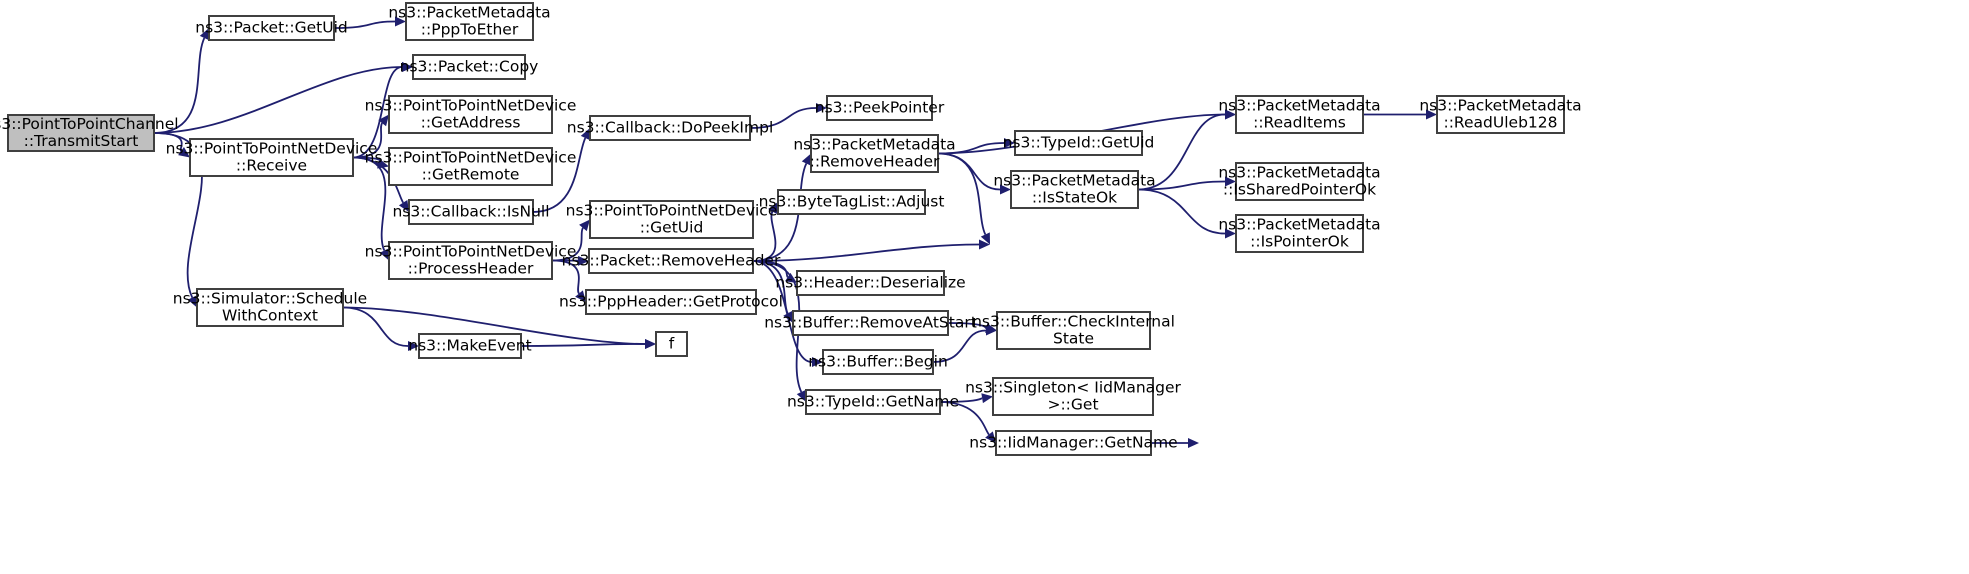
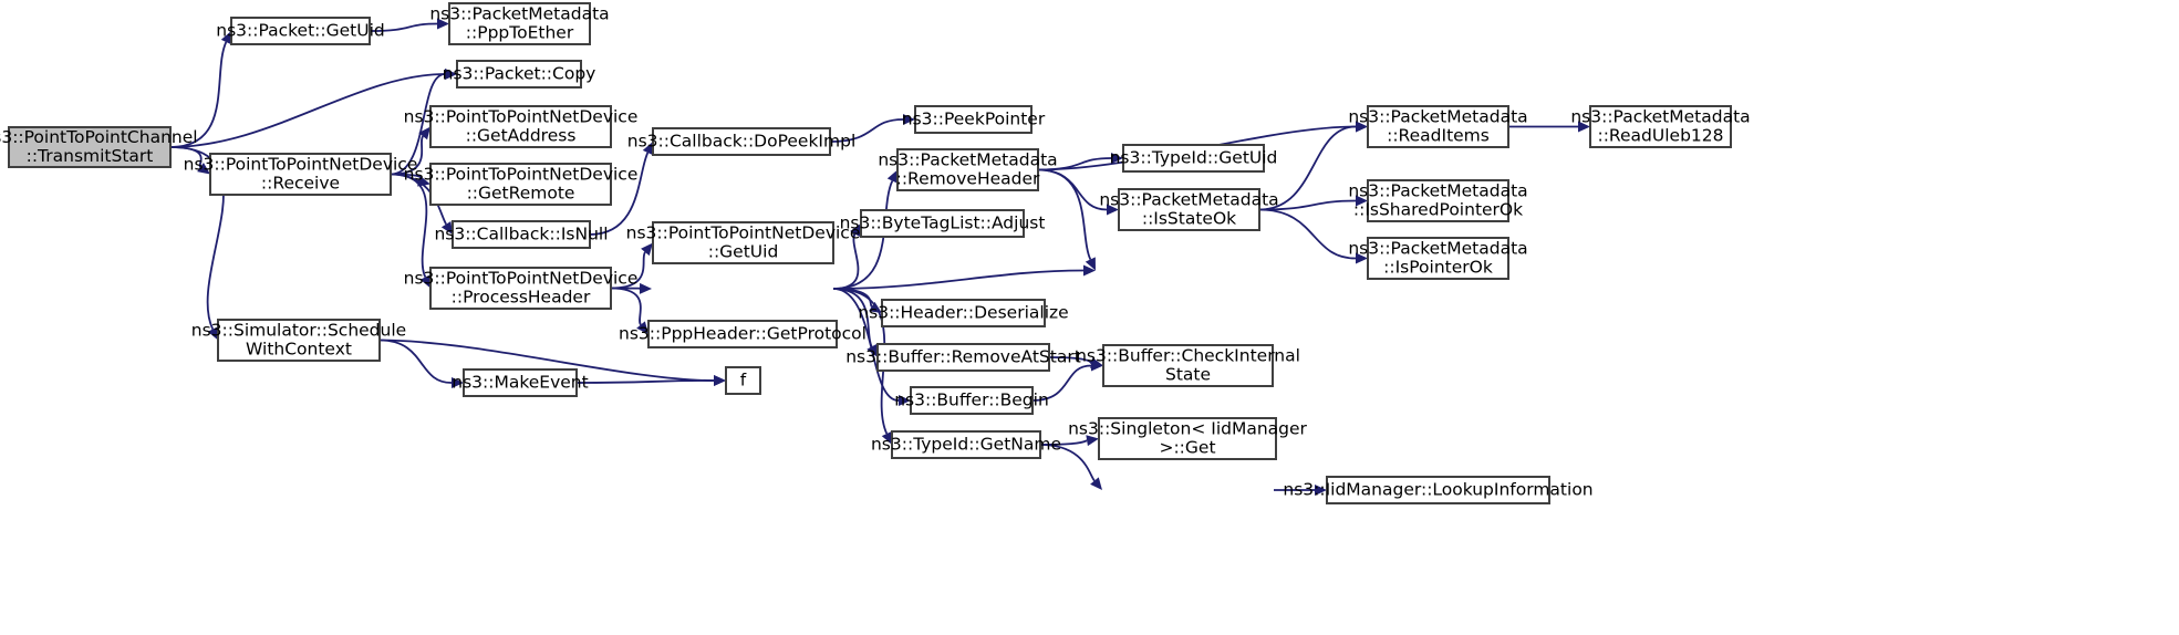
  3::PointToPointChannel
  ::TransmitStart
  ns3::Packet::GetUid
  ns3::PacketMetadata
  ::PppToEther
  ns3::Packet::Copy
  ns3::PointToPointNetDevice
  ::Receive
  ns3::PointToPointNetDevice
  ::GetAddress
  ns3::PointToPointNetDevice
  ::GetRemote
  ns3::Callback::IsNull
  ns3::PointToPointNetDevice
  ::ProcessHeader
  ns3::Callback::DoPeekImpl
  ns3::PointToPointNetDevice
  ::GetUid
- ns3::Packet::RemoveHeader
  ns3::PppHeader::GetProtocol
  ns3::Simulator::Schedule
  WithContext
  ns3::MakeEvent
  f
  ns3::PeekPointer
  ns3::PacketMetadata
  ::RemoveHeader
  ns3::ByteTagList::Adjust
  ns3::Header::Deserialize
  ns3::Buffer::RemoveAtStart
  ns3::Buffer::Begin
  ns3::TypeId::GetName
  ns3::TypeId::GetUid
  ns3::PacketMetadata
  ::IsStateOk
  ns3::Buffer::CheckInternal
  State
  ns3::Singleton< IidManager
  >::Get
- ns3::IidManager::GetName
  ns3::PacketMetadata
  ::ReadItems
  ns3::PacketMetadata
  ::IsSharedPointerOk
  ns3::PacketMetadata
  ::IsPointerOk
+ ns3::IidManager::LookupInformation
  ns3::PacketMetadata
  ::ReadUleb128
